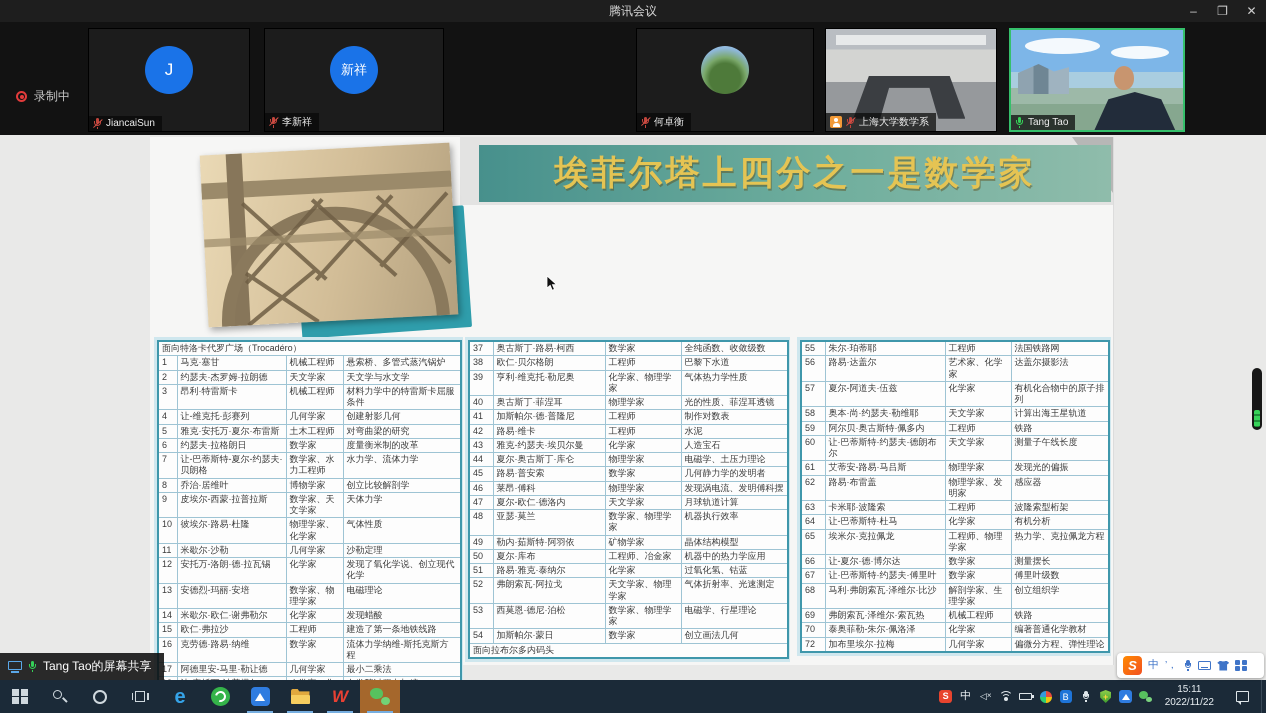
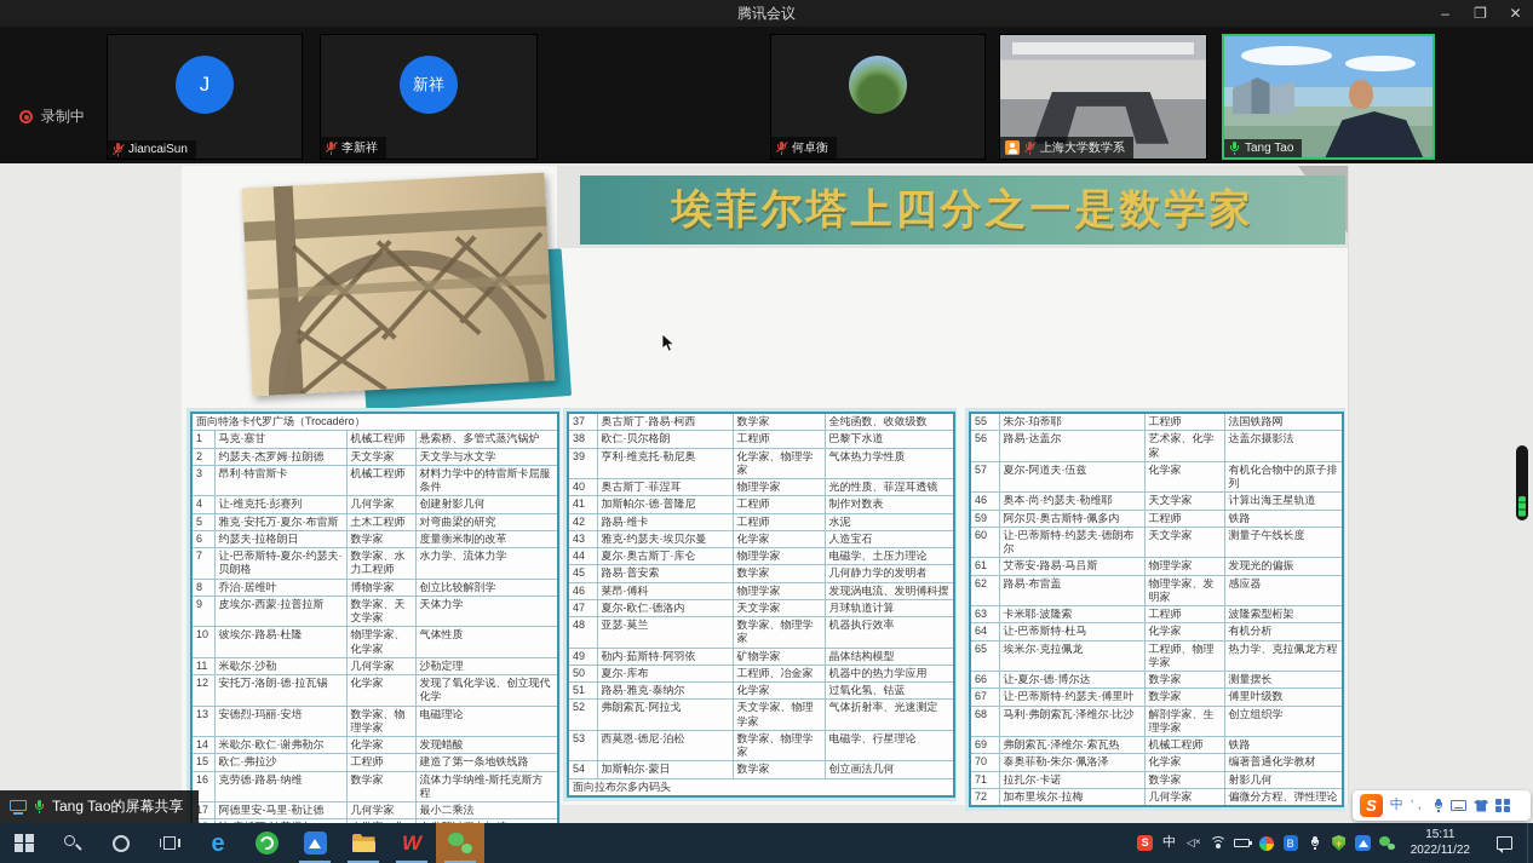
  腾讯会议
  –
  ❐
  ✕
  录制中
  J
  JiancaiSun
  新祥
  李新祥
  何卓衡
  上海大学数学系
  Tang Tao
  埃菲尔塔上四分之一是数学家
  面向特洛卡代罗广场（Trocadéro）
  1	马克·塞甘	机械工程师	悬索桥、多管式蒸汽锅炉
  2	约瑟夫·杰罗姆·拉朗德	天文学家	天文学与水文学
  3	昂利·特雷斯卡	机械工程师	材料力学中的特雷斯卡屈服条件
  4	让-维克托·彭赛列	几何学家	创建射影几何
  5	雅克·安托万·夏尔·布雷斯	土木工程师	对弯曲梁的研究
  6	约瑟夫·拉格朗日	数学家	度量衡米制的改革
  7	让-巴蒂斯特-夏尔-约瑟夫·贝朗格	数学家、水力工程师	水力学、流体力学
  8	乔治·居维叶	博物学家	创立比较解剖学
  9	皮埃尔-西蒙·拉普拉斯	数学家、天文学家	天体力学
  10	彼埃尔·路易·杜隆	物理学家、化学家	气体性质
  11	米歇尔·沙勒	几何学家	沙勒定理
  12	安托万-洛朗·德·拉瓦锡	化学家	发现了氧化学说、创立现代化学
  13	安德烈-玛丽·安培	数学家、物理学家	电磁理论
  14	米歇尔·欧仁·谢弗勒尔	化学家	发现蜡酸
  15	欧仁·弗拉沙	工程师	建造了第一条地铁线路
  16	克劳德·路易·纳维	数学家	流体力学纳维-斯托克斯方程
  17	阿德里安-马里·勒让德	几何学家	最小二乘法
  37	奥古斯丁·路易·柯西	数学家	全纯函数、收敛级数
  38	欧仁·贝尔格朗	工程师	巴黎下水道
  39	亨利·维克托·勒尼奥	化学家、物理学家	气体热力学性质
  40	奥古斯丁·菲涅耳	物理学家	光的性质、菲涅耳透镜
  41	加斯帕尔·德·普隆尼	工程师	制作对数表
  42	路易·维卡	工程师	水泥
  43	雅克-约瑟夫·埃贝尔曼	化学家	人造宝石
  44	夏尔·奥古斯丁·库仑	物理学家	电磁学、土压力理论
  45	路易·普安索	数学家	几何静力学的发明者
  46	莱昂·傅科	物理学家	发现涡电流、发明傅科摆
  47	夏尔-欧仁·德洛内	天文学家	月球轨道计算
  48	亚瑟·莫兰	数学家、物理学家	机器执行效率
  49	勒内·茹斯特·阿羽依	矿物学家	晶体结构模型
  50	夏尔·库布	工程师、冶金家	机器中的热力学应用
  51	路易·雅克·泰纳尔	化学家	过氧化氢、钴蓝
  52	弗朗索瓦·阿拉戈	天文学家、物理学家	气体折射率、光速测定
  53	西莫恩·德尼·泊松	数学家、物理学家	电磁学、行星理论
  54	加斯帕尔·蒙日	数学家	创立画法几何
  面向拉布尔多内码头
  55	朱尔·珀蒂耶	工程师	法国铁路网
  56	路易·达盖尔	艺术家、化学家	达盖尔摄影法
  57	夏尔-阿道夫·伍兹	化学家	有机化合物中的原子排列
- 58	奥本·尚·约瑟夫·勒维耶	天文学家	计算出海王星轨道
+ 46	奥本·尚·约瑟夫·勒维耶	天文学家	计算出海王星轨道
  59	阿尔贝·奥古斯特·佩多内	工程师	铁路
  60	让·巴蒂斯特·约瑟夫·德朗布尔	天文学家	测量子午线长度
  61	艾蒂安-路易·马吕斯	物理学家	发现光的偏振
  62	路易·布雷盖	物理学家、发明家	感应器
  63	卡米耶·波隆索	工程师	波隆索型桁架
  64	让-巴蒂斯特·杜马	化学家	有机分析
  65	埃米尔·克拉佩龙	工程师、物理学家	热力学、克拉佩龙方程
  66	让-夏尔·德·博尔达	数学家	测量摆长
  67	让·巴蒂斯特·约瑟夫·傅里叶	数学家	傅里叶级数
  68	马利·弗朗索瓦·泽维尔·比沙	解剖学家、生理学家	创立组织学
  69	弗朗索瓦·泽维尔·索瓦热	机械工程师	铁路
  70	泰奥菲勒-朱尔·佩洛泽	化学家	编著普通化学教材
+ 71	拉扎尔·卡诺	数学家	射影几何
  72	加布里埃尔·拉梅	几何学家	偏微分方程、弹性理论
  Tang Tao的屏幕共享
  S
  中
  ’，
  e
  W
  S
  中
  ◁×
  B
  +
  15:11
  2022/11/22
